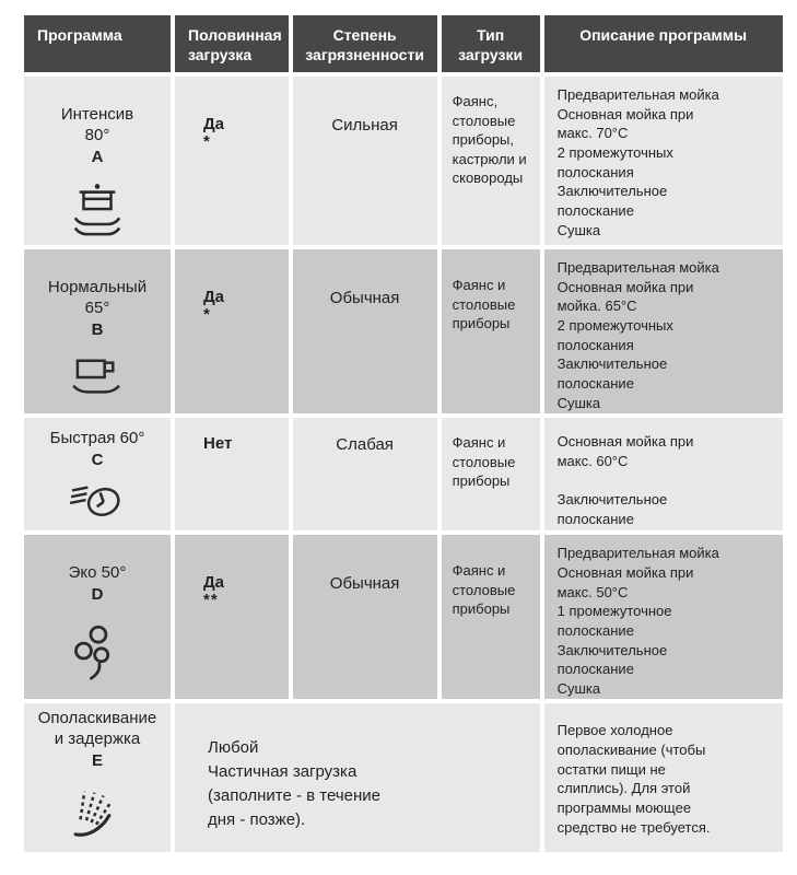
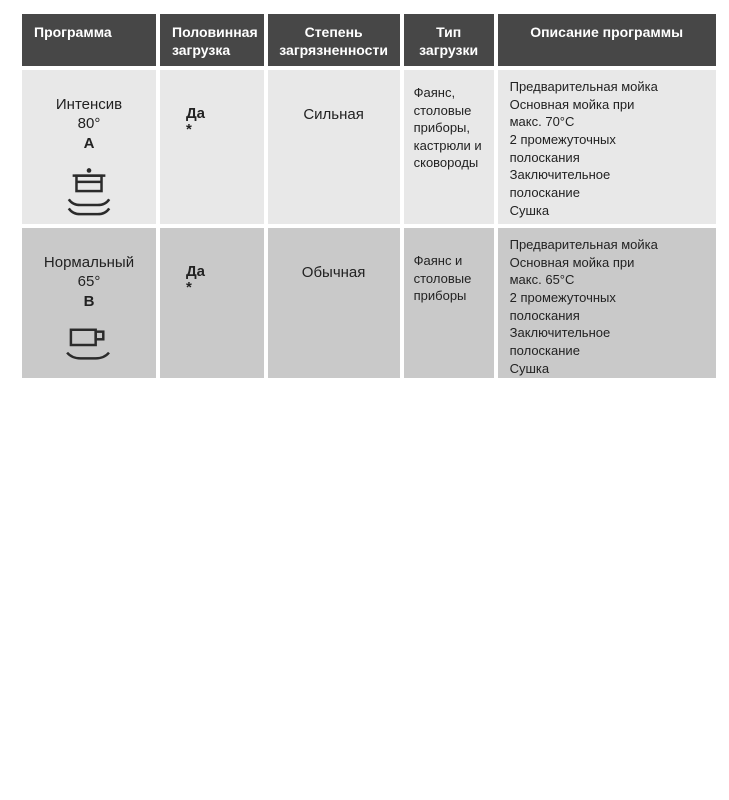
  Программа	Половинная загрузка	Степень загрязненности	Тип загрузки	Описание программы
  Интенсив 80° A	Да *	Сильная	Фаянс, столовые приборы, кастрюли и сковороды	Предварительная мойка Основная мойка при макс. 70°C 2 промежуточных полоскания Заключительное полоскание Сушка
- Нормальный 65° B	Да *	Обычная	Фаянс и столовые приборы	Предварительная мойка Основная мойка при мойка. 65°C 2 промежуточных полоскания Заключительное полоскание Сушка
+ Нормальный 65° B	Да *	Обычная	Фаянс и столовые приборы	Предварительная мойка Основная мойка при макс. 65°C 2 промежуточных полоскания Заключительное полоскание Сушка
- Быстрая 60° C	Нет	Слабая	Фаянс и столовые приборы	Основная мойка при макс. 60°C Заключительное полоскание
- Эко 50° D	Да **	Обычная	Фаянс и столовые приборы	Предварительная мойка Основная мойка при макс. 50°C 1 промежуточное полоскание Заключительное полоскание Сушка
- Ополаскивание и задержка E	Любой Частичная загрузка (заполните - в течение дня - позже).	Первое холодное ополаскивание (чтобы остатки пищи не слиплись). Для этой программы моющее средство не требуется.
